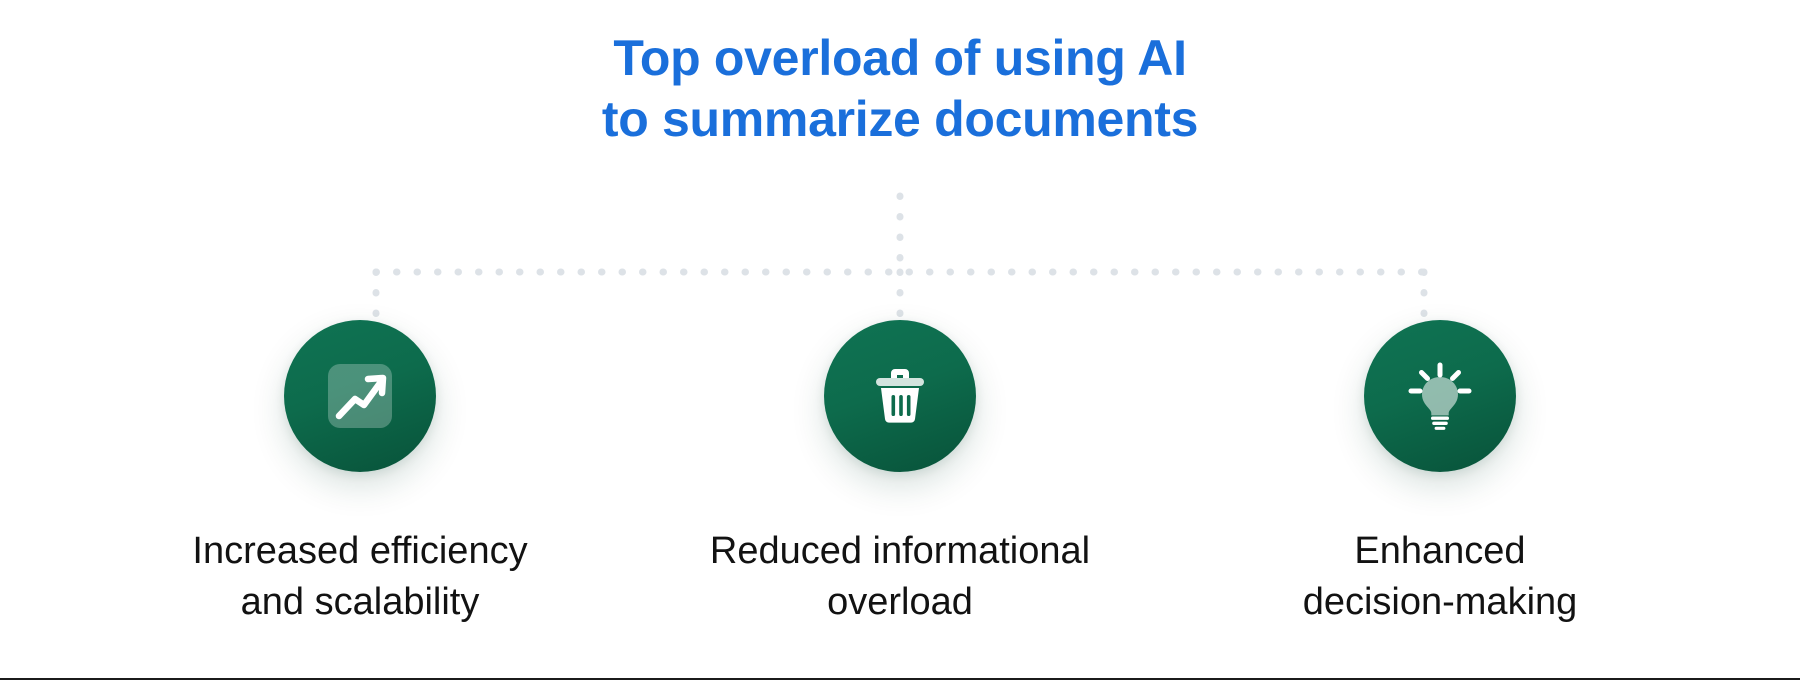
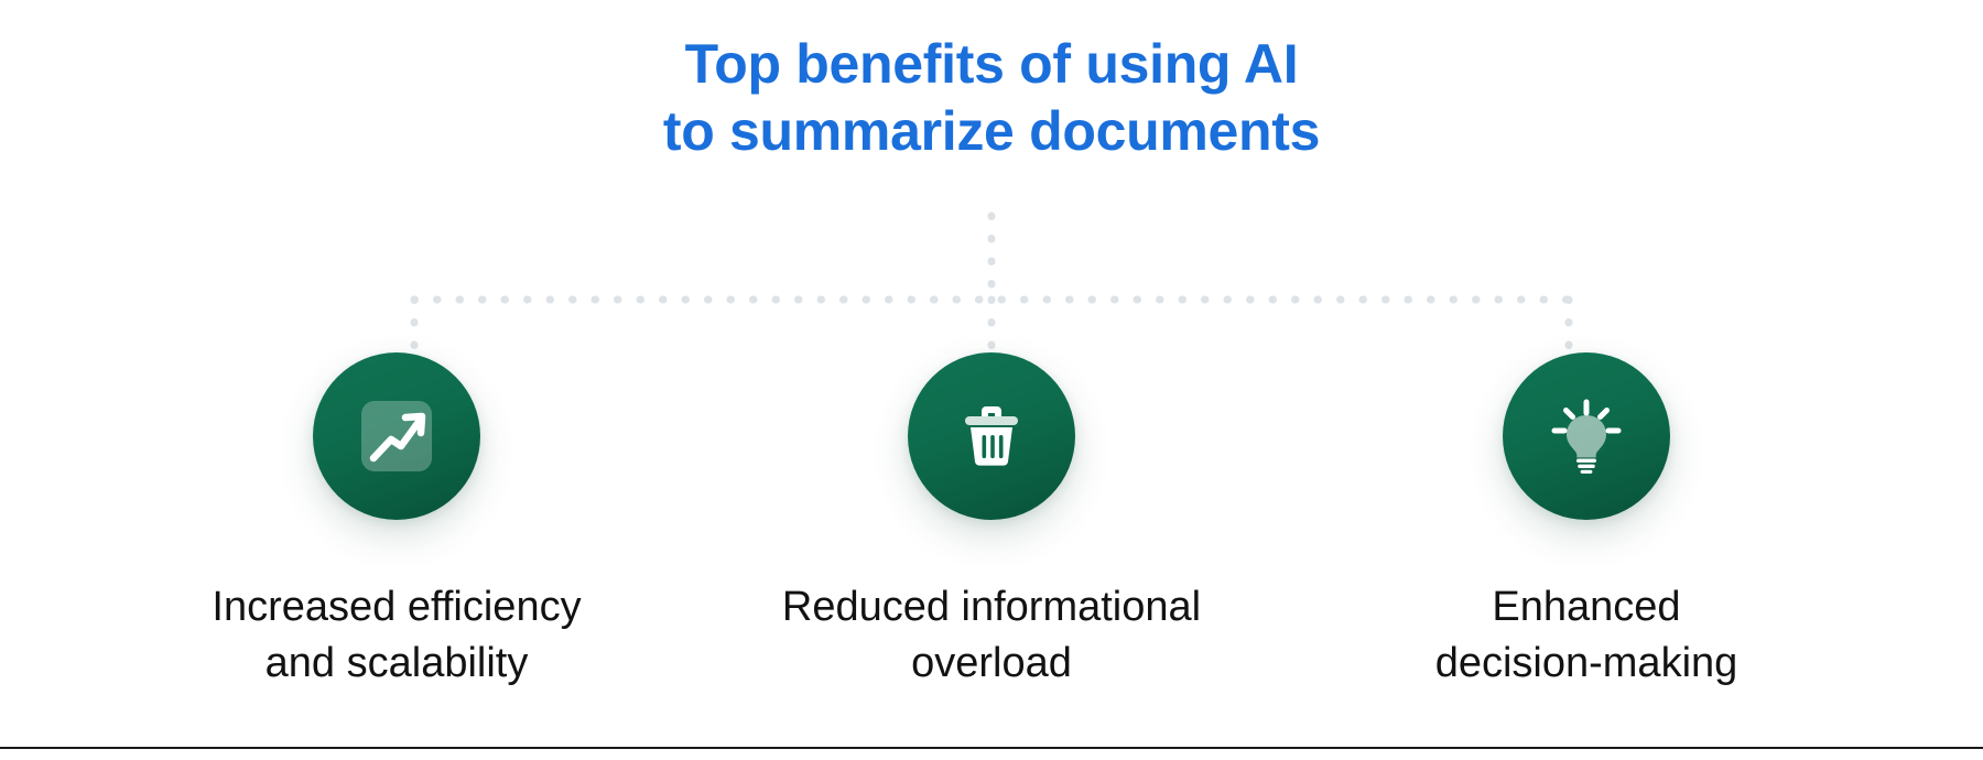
- Top overload of using AI
+ Top benefits of using AI
  to summarize documents
  Increased efficiency
  and scalability
  Reduced informational
  overload
  Enhanced
  decision-making
